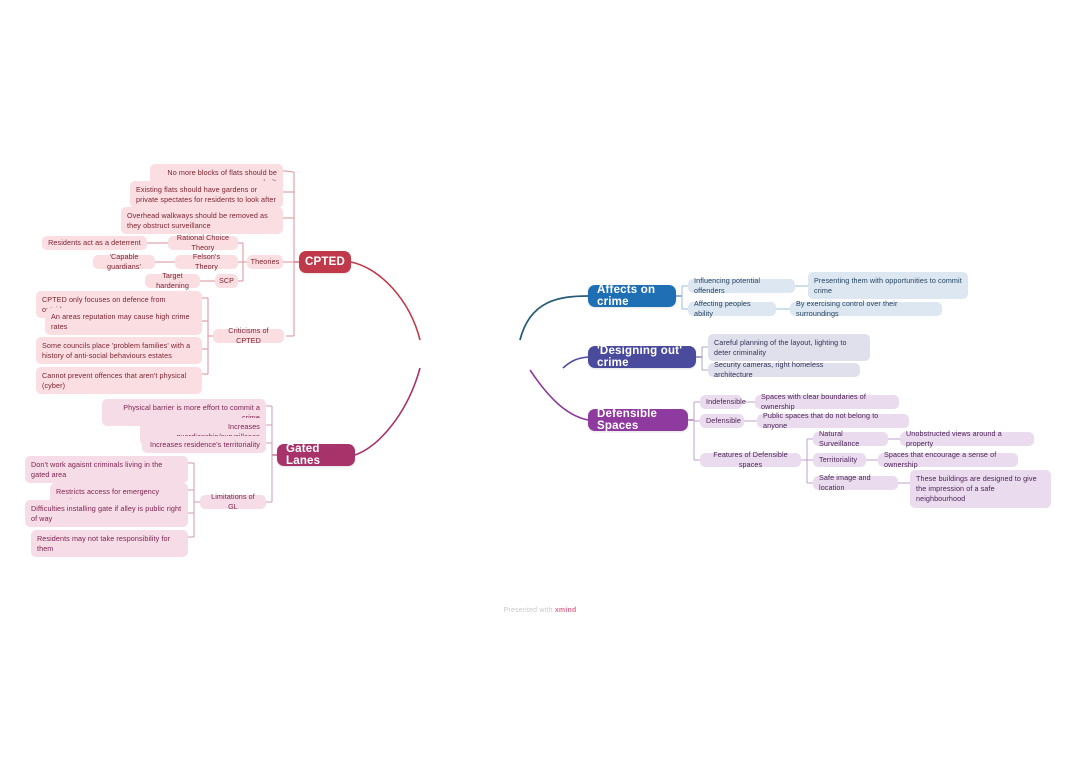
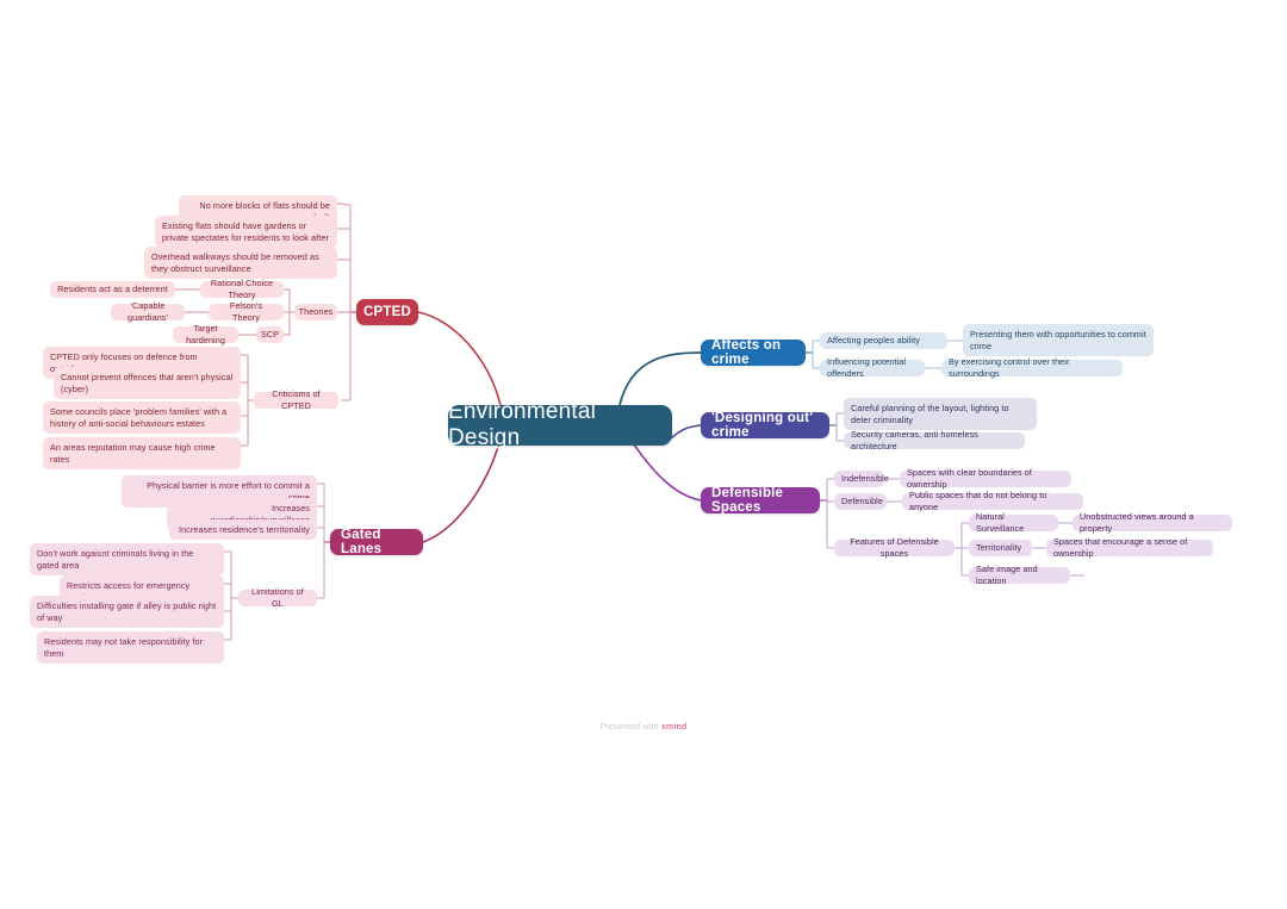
+ Environmental Design
  CPTED
  No more blocks of flats should be
  Existing flats should have gardens or private spectates for residents to look after
  Overhead walkways should be removed as they obstruct surveillance
  Theories
  Rational Choice Theory
  Residents act as a deterrent
  Felson's Theory
  'Capable guardians'
  SCP
  Target hardening
  Criticisms of CPTED
  CPTED only focuses on defence from o
- An areas reputation may cause high crime rates
+ Cannot prevent offences that aren't physical (cyber)
  Some councils place 'problem families' with a history of anti-social behaviours estates
- Cannot prevent offences that aren't physical (cyber)
+ An areas reputation may cause high crime rates
  Gated Lanes
  Physical barrier is more effort to commit a
  Increases residence's territoriality
  Limitations of GL
  Don't work agaisnt criminals living in the gated area
  Restricts access for emergency
  Difficulties installing gate if alley is public right of way
  Residents may not take responsibility for them
  Affects on crime
- Influencing potential offenders
+ Affecting peoples ability
  Presenting them with opportunities to commit crime
- Affecting peoples ability
+ Influencing potential offenders
  By exercising control over their surroundings
  'Designing out' crime
  Careful planning of the layout, lighting to deter criminality
- Security cameras, right homeless architecture
+ Security cameras, anti homeless architecture
  Defensible Spaces
  Indefensible
  Spaces with clear boundaries of ownership
  Defensible
  Public spaces that do not belong to anyone
  Features of Defensible spaces
  Natural Surveillance
  Unobstructed views around a property
  Territoriality
  Spaces that encourage a sense of ownership
  Safe image and location
- These buildings are designed to give the impression of a safe neighbourhood
